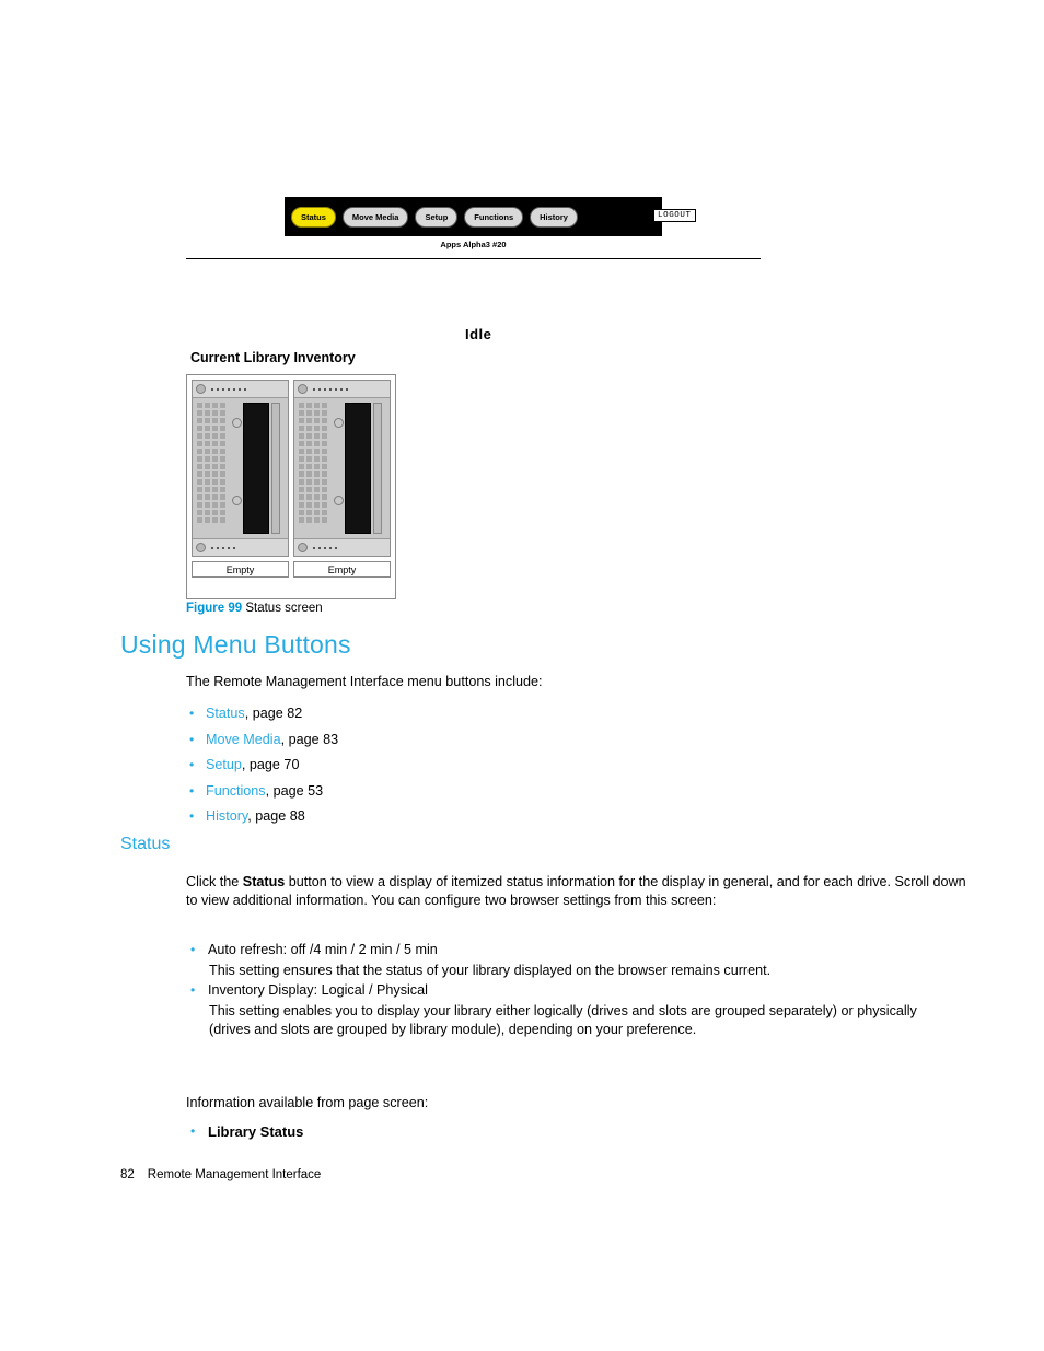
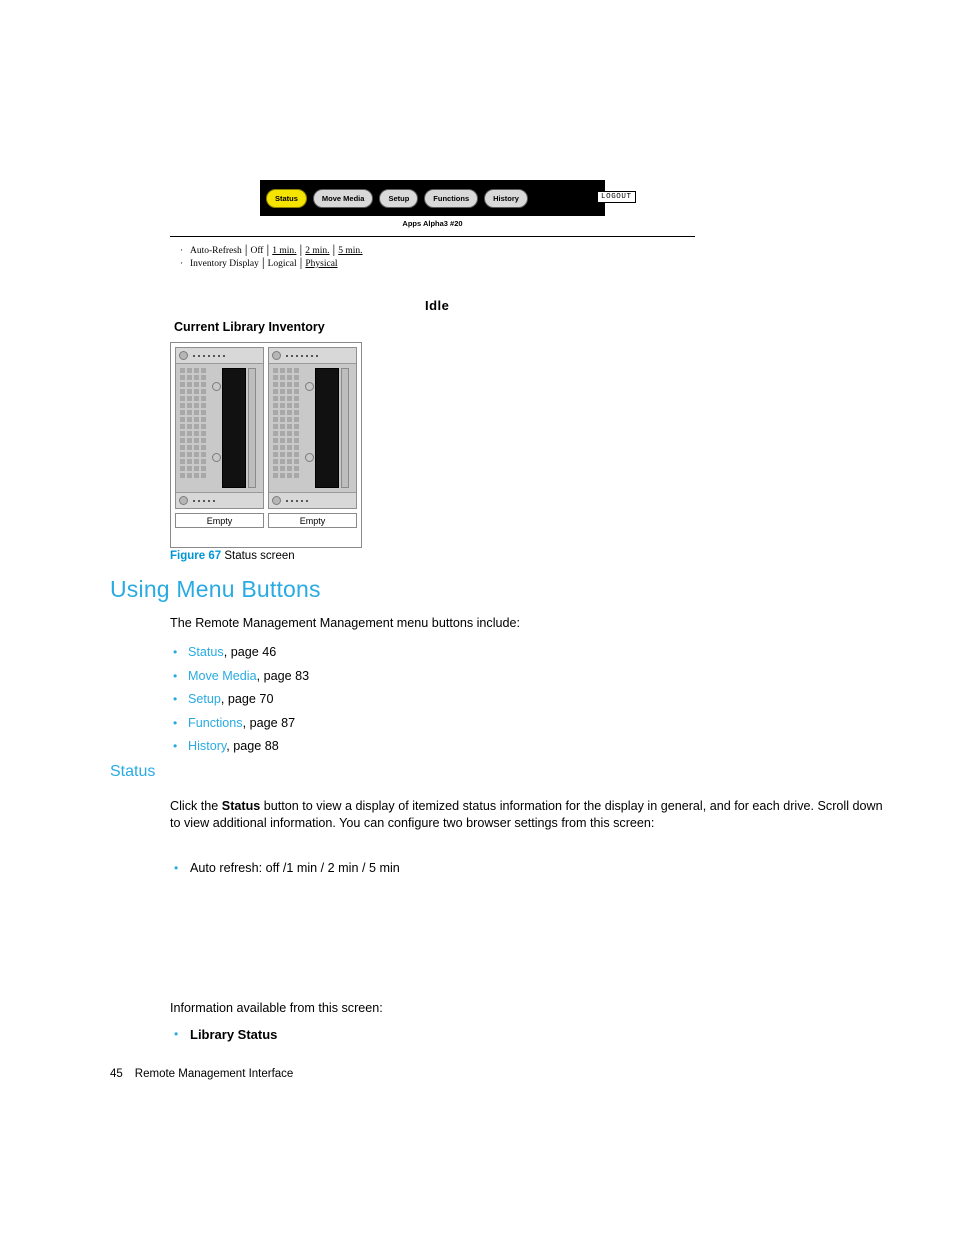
  Status
  Move Media
  Setup
  Functions
  History
  LOGOUT
  Apps Alpha3 #20
+ · Auto-Refresh│Off│1 min.│2 min.│5 min.
+ · Inventory Display│Logical│Physical
  Idle
  Current Library Inventory
  Empty
  Empty
- Figure 99 Status screen
+ Figure 67 Status screen
  Using Menu Buttons
- The Remote Management Interface menu buttons include:
+ The Remote Management Management menu buttons include:
- Status, page 82
+ Status, page 46
  Move Media, page 83
  Setup, page 70
- Functions, page 53
+ Functions, page 87
  History, page 88
  Status
  Click the Status button to view a display of itemized status information for the display in general, and for each drive. Scroll down to view additional information. You can configure two browser settings from this screen:
- Auto refresh: off /4 min / 2 min / 5 min
+ Auto refresh: off /1 min / 2 min / 5 min
- This setting ensures that the status of your library displayed on the browser remains current.
- Inventory Display: Logical / Physical
- This setting enables you to display your library either logically (drives and slots are grouped separately) or physically (drives and slots are grouped by library module), depending on your preference.
- Information available from page screen:
+ Information available from this screen:
  Library Status
- 82 Remote Management Interface
+ 45 Remote Management Interface
